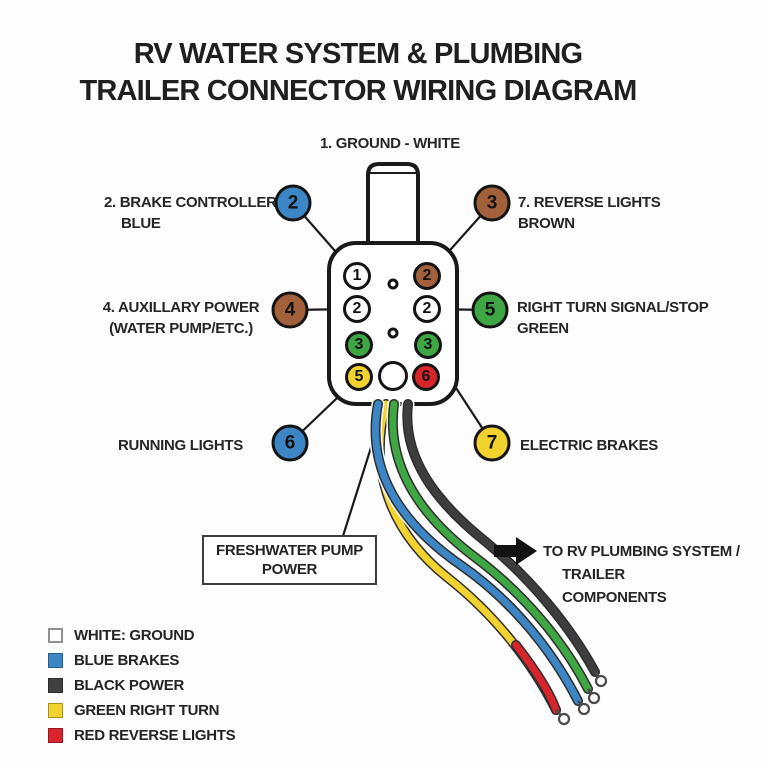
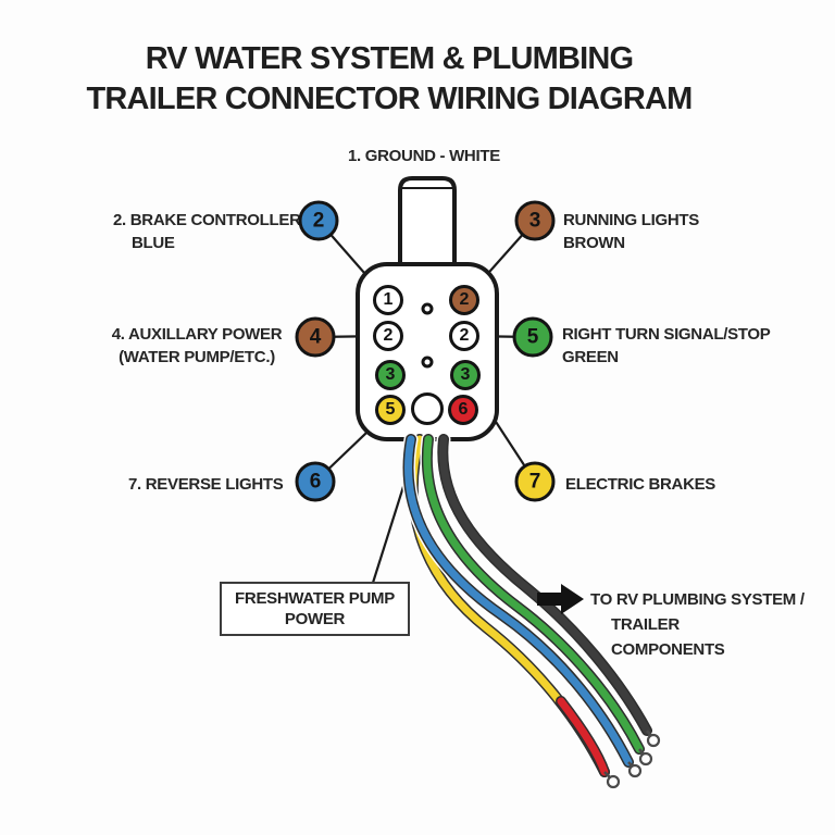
  RV WATER SYSTEM & PLUMBING
  TRAILER CONNECTOR WIRING DIAGRAM
  1. GROUND - WHITE
  2. BRAKE CONTROLLER
  BLUE
- 7. REVERSE LIGHTS
+ RUNNING LIGHTS
  BROWN
  4. AUXILLARY POWER
  (WATER PUMP/ETC.)
  RIGHT TURN SIGNAL/STOP
  GREEN
- RUNNING LIGHTS
+ 7. REVERSE LIGHTS
  ELECTRIC BRAKES
  2
  3
  4
  5
  6
  7
  1
  2
  2
  2
  3
  3
  5
  6
  FRESHWATER PUMP
  POWER
  TO RV PLUMBING SYSTEM /
  TRAILER
  COMPONENTS
- WHITE: GROUND
- BLUE BRAKES
- BLACK POWER
- GREEN RIGHT TURN
- RED REVERSE LIGHTS
